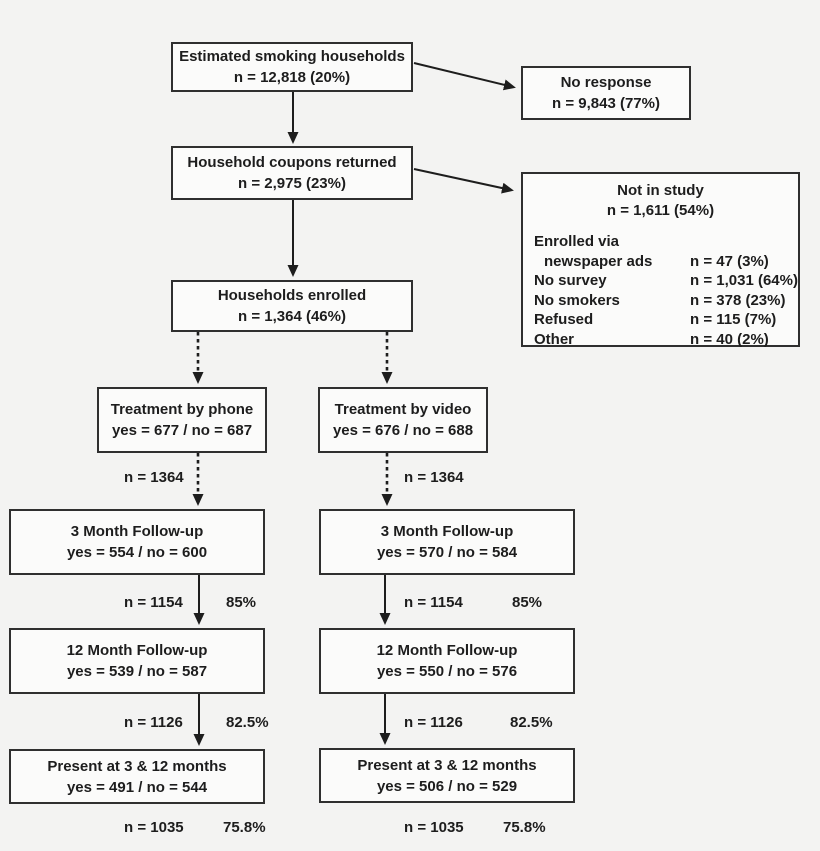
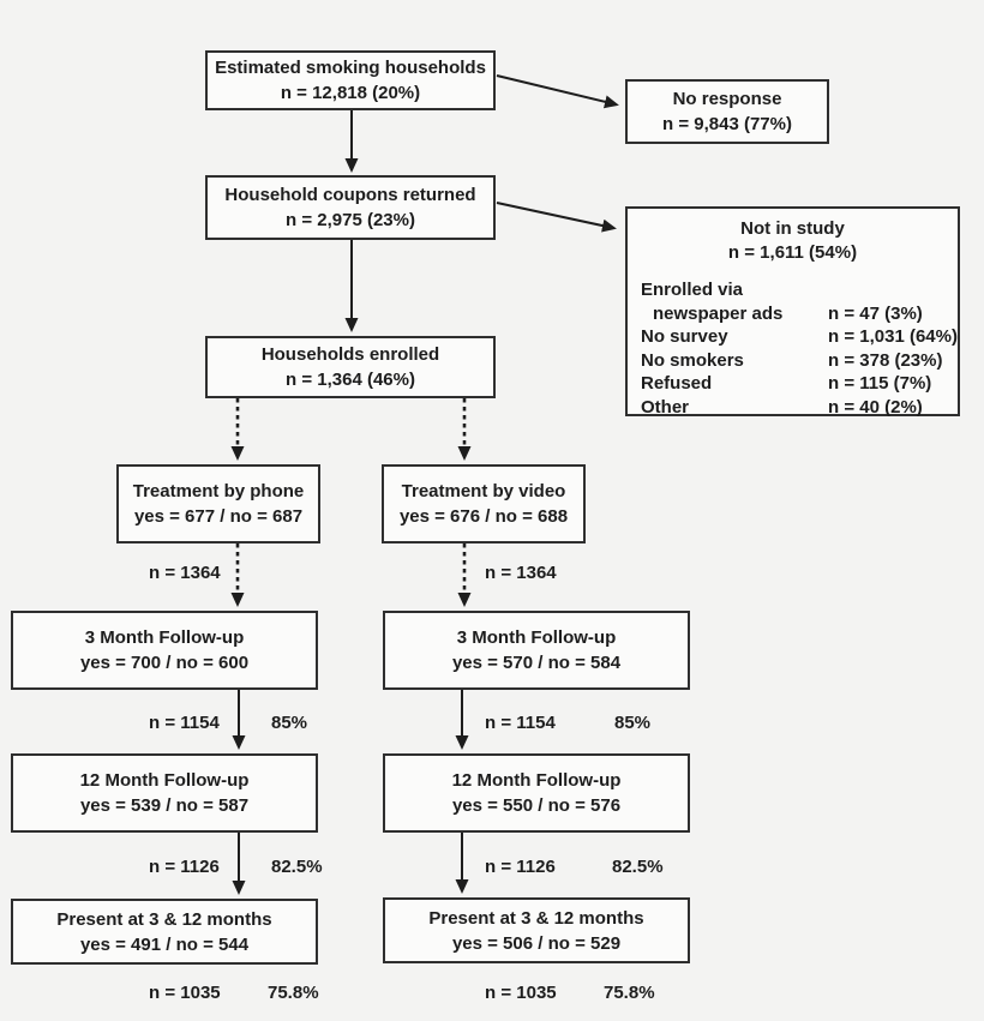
  Estimated smoking households
  n = 12,818 (20%)
  No response
  n = 9,843 (77%)
  Household coupons returned
  n = 2,975 (23%)
  Not in study
  n = 1,611 (54%)
  Enrolled via
  newspaper ads
  n = 47 (3%)
  No survey
  n = 1,031 (64%)
  No smokers
  n = 378 (23%)
  Refused
  n = 115 (7%)
  Other
  n = 40 (2%)
  Households enrolled
  n = 1,364 (46%)
  Treatment by phone
  yes = 677 / no = 687
  Treatment by video
  yes = 676 / no = 688
  3 Month Follow-up
- yes = 554 / no = 600
+ yes = 700 / no = 600
  3 Month Follow-up
  yes = 570 / no = 584
  12 Month Follow-up
  yes = 539 / no = 587
  12 Month Follow-up
  yes = 550 / no = 576
  Present at 3 & 12 months
  yes = 491 / no = 544
  Present at 3 & 12 months
  yes = 506 / no = 529
  n = 1364
  n = 1364
  n = 1154
  85%
  n = 1154
  85%
  n = 1126
  82.5%
  n = 1126
  82.5%
  n = 1035
  75.8%
  n = 1035
  75.8%
